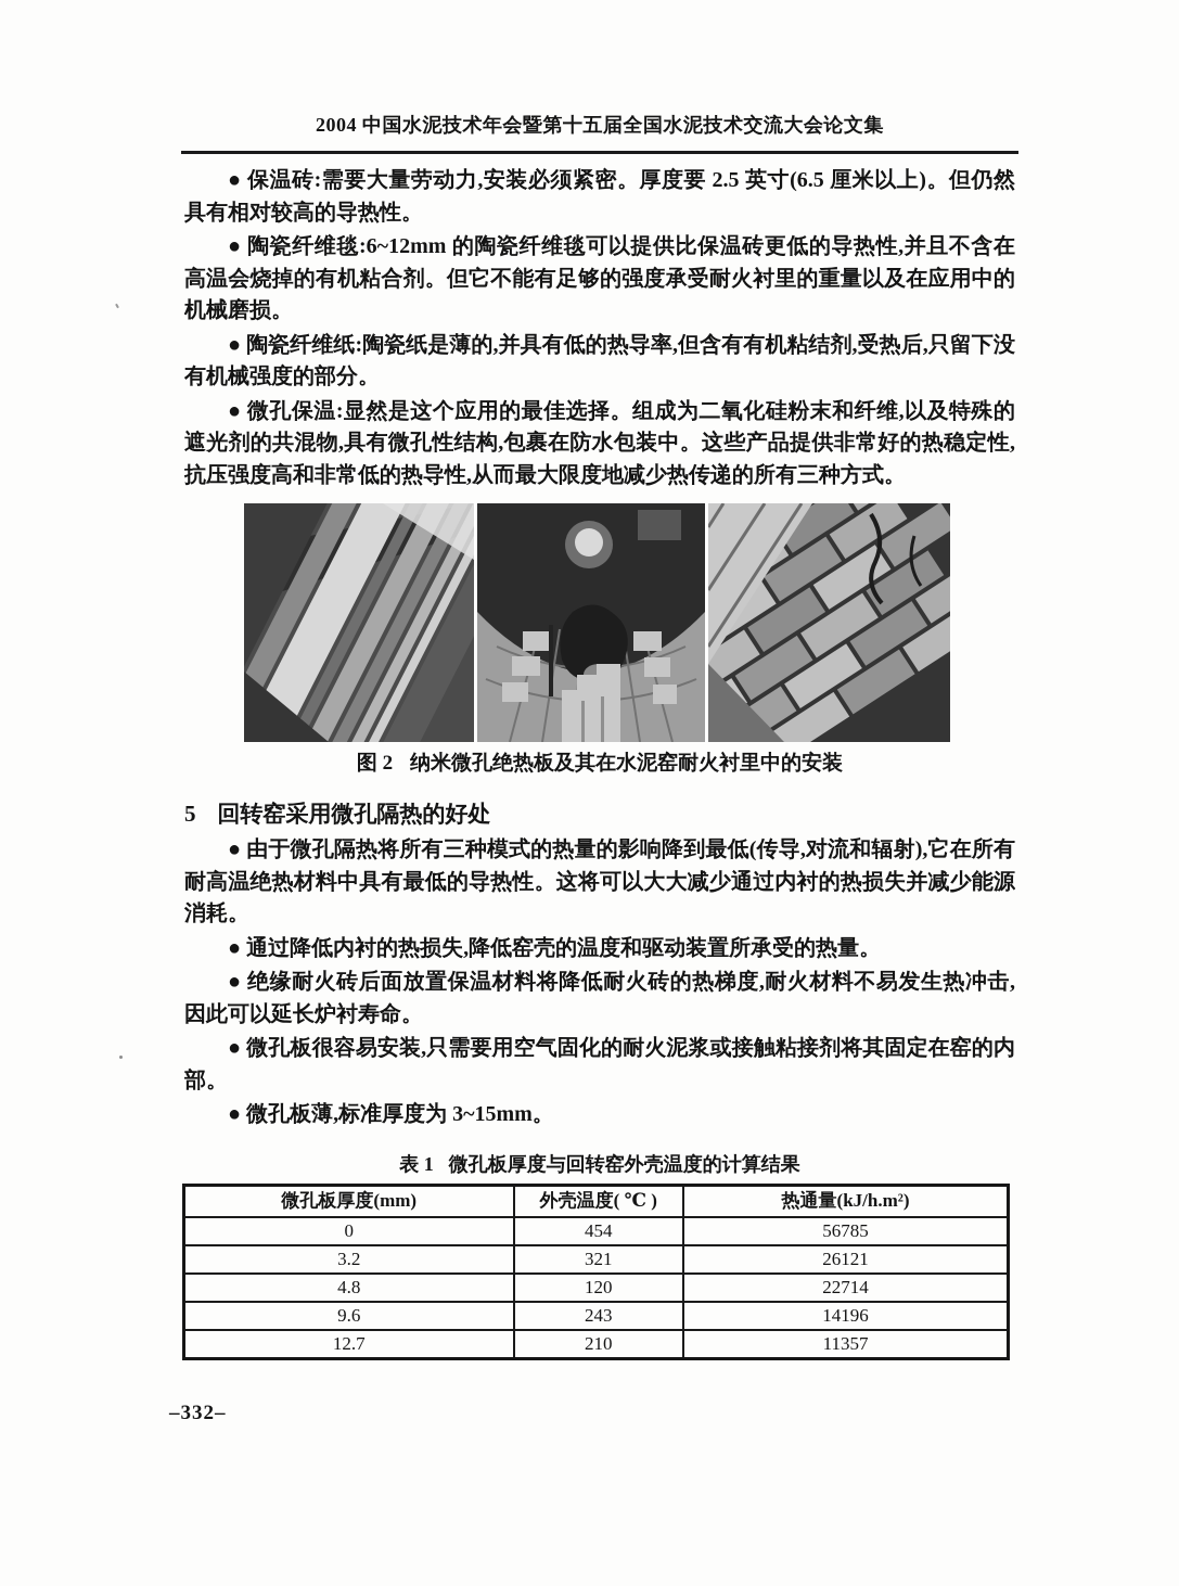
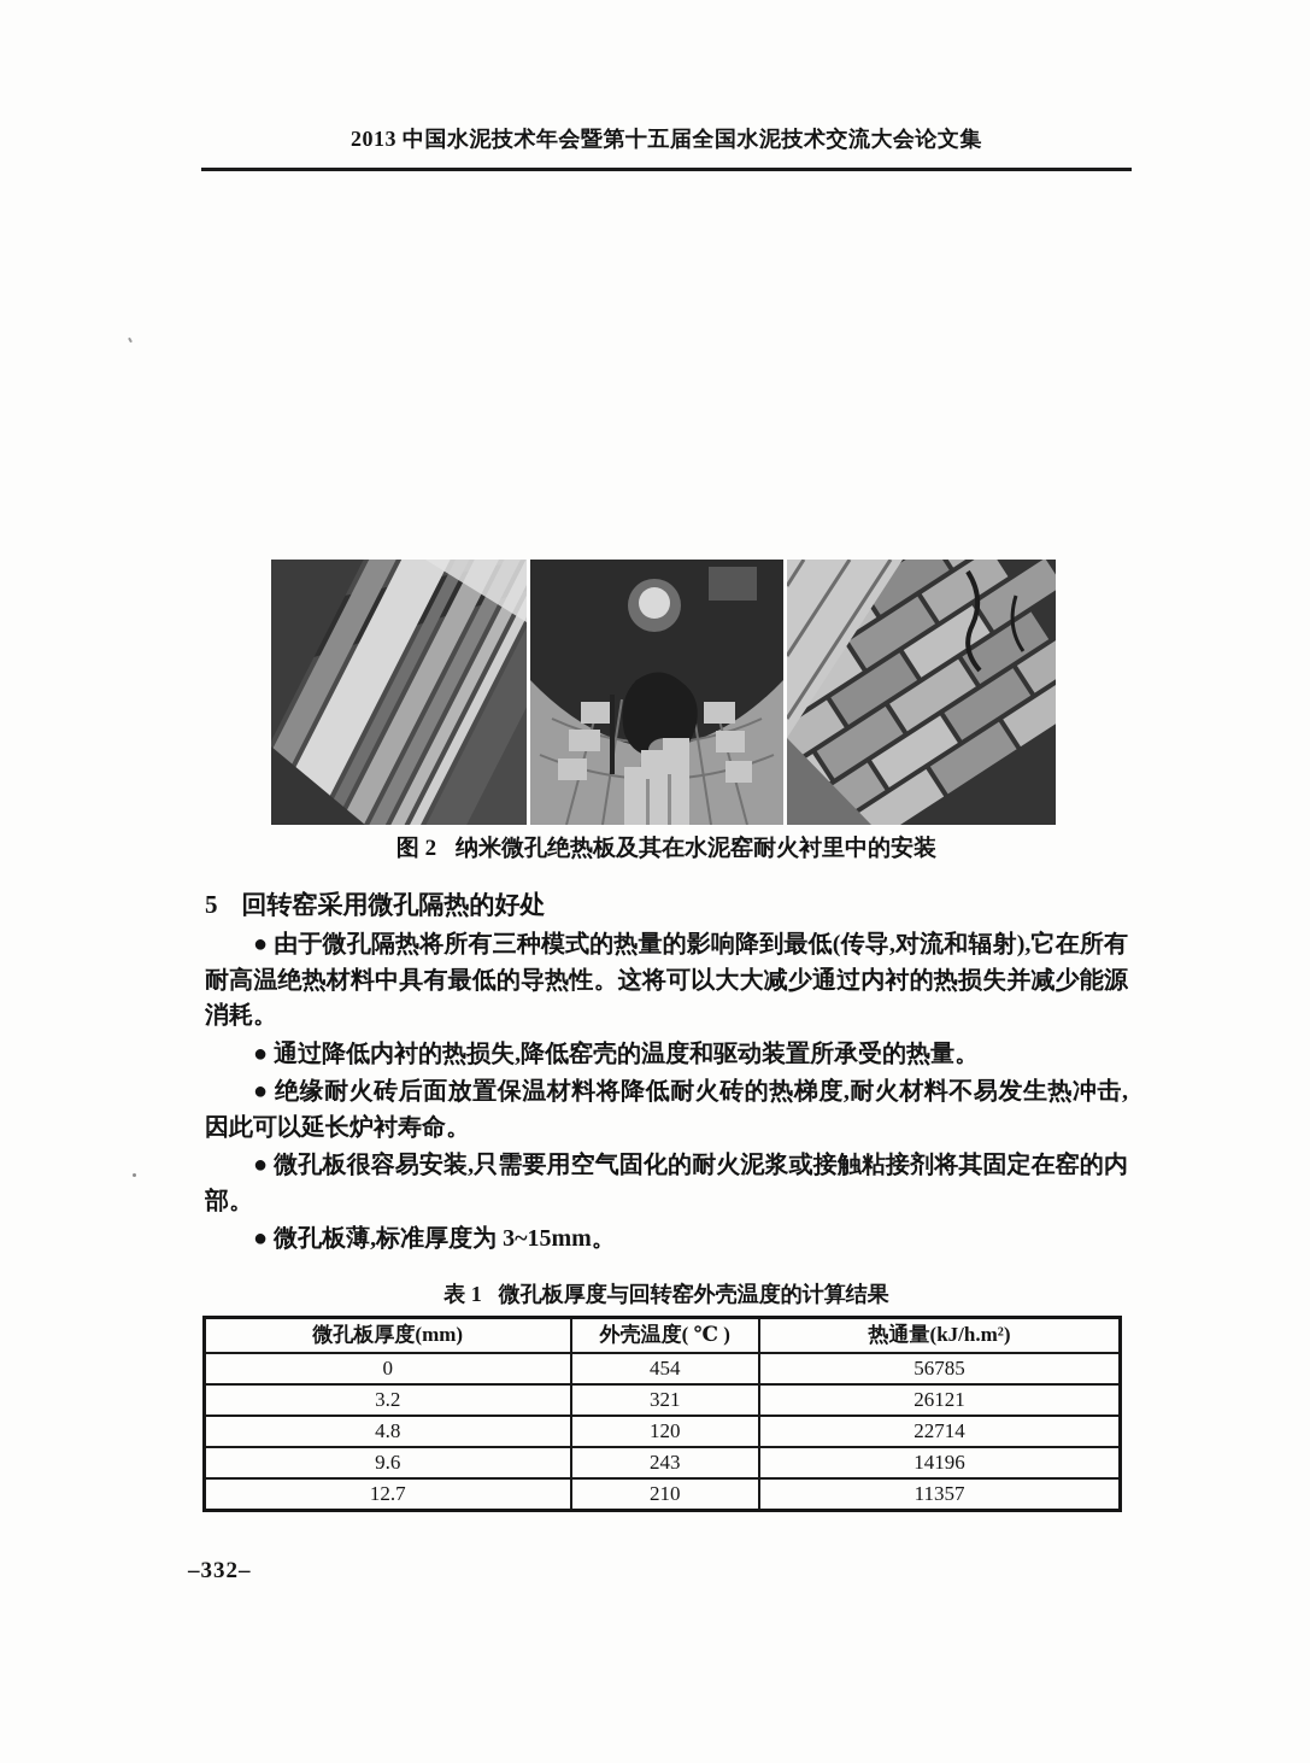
- 2004 中国水泥技术年会暨第十五届全国水泥技术交流大会论文集
+ 2013 中国水泥技术年会暨第十五届全国水泥技术交流大会论文集
- ● 保温砖:需要大量劳动力,安装必须紧密。厚度要 2.5 英寸(6.5 厘米以上)。但仍然具有相对较高的导热性。
- ● 陶瓷纤维毯:6~12mm 的陶瓷纤维毯可以提供比保温砖更低的导热性,并且不含在高温会烧掉的有机粘合剂。但它不能有足够的强度承受耐火衬里的重量以及在应用中的机械磨损。
- ● 陶瓷纤维纸:陶瓷纸是薄的,并具有低的热导率,但含有有机粘结剂,受热后,只留下没有机械强度的部分。
- ● 微孔保温:显然是这个应用的最佳选择。组成为二氧化硅粉末和纤维,以及特殊的遮光剂的共混物,具有微孔性结构,包裹在防水包装中。这些产品提供非常好的热稳定性,抗压强度高和非常低的热导性,从而最大限度地减少热传递的所有三种方式。
  图 2 纳米微孔绝热板及其在水泥窑耐火衬里中的安装
  5 回转窑采用微孔隔热的好处
  ● 由于微孔隔热将所有三种模式的热量的影响降到最低(传导,对流和辐射),它在所有耐高温绝热材料中具有最低的导热性。这将可以大大减少通过内衬的热损失并减少能源消耗。
  ● 通过降低内衬的热损失,降低窑壳的温度和驱动装置所承受的热量。
  ● 绝缘耐火砖后面放置保温材料将降低耐火砖的热梯度,耐火材料不易发生热冲击,因此可以延长炉衬寿命。
  ● 微孔板很容易安装,只需要用空气固化的耐火泥浆或接触粘接剂将其固定在窑的内部。
  ● 微孔板薄,标准厚度为 3~15mm。
  表 1 微孔板厚度与回转窑外壳温度的计算结果
  微孔板厚度(mm)	外壳温度( ℃ )	热通量(kJ/h.m²)
  0	454	56785
  3.2	321	26121
  4.8	120	22714
  9.6	243	14196
  12.7	210	11357
  –332–
